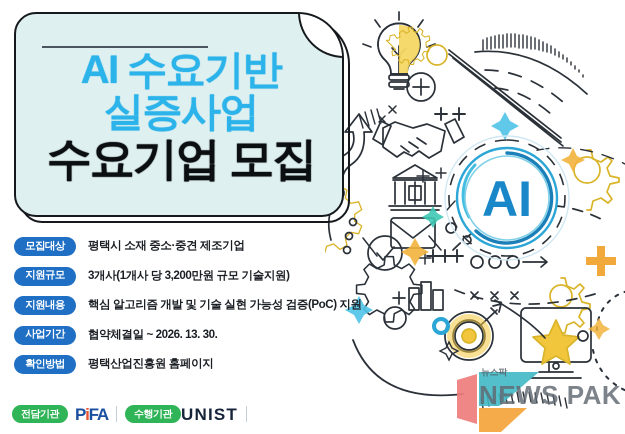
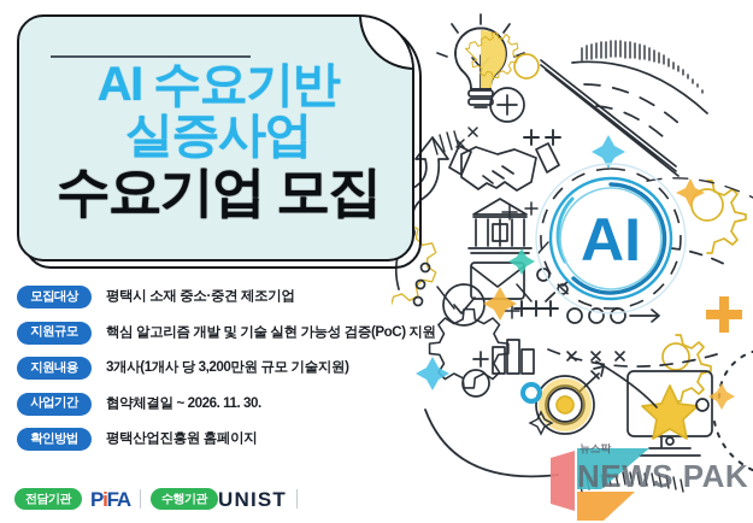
  AI
  AI 수요기반
  실증사업
  수요기업 모집
  모집대상
  평택시 소재 중소·중견 제조기업
  지원규모
- 3개사(1개사 당 3,200만원 규모 기술지원)
+ 핵심 알고리즘 개발 및 기술 실현 가능성 검증(PoC) 지원
  지원내용
- 핵심 알고리즘 개발 및 기술 실현 가능성 검증(PoC) 지원
+ 3개사(1개사 당 3,200만원 규모 기술지원)
  사업기간
- 협약체결일 ~ 2026. 13. 30.
+ 협약체결일 ~ 2026. 11. 30.
  확인방법
  평택산업진흥원 홈페이지
  전담기관
  PiFA
  수행기관
  UNIST
  뉴스팍
  NEWS PAK
